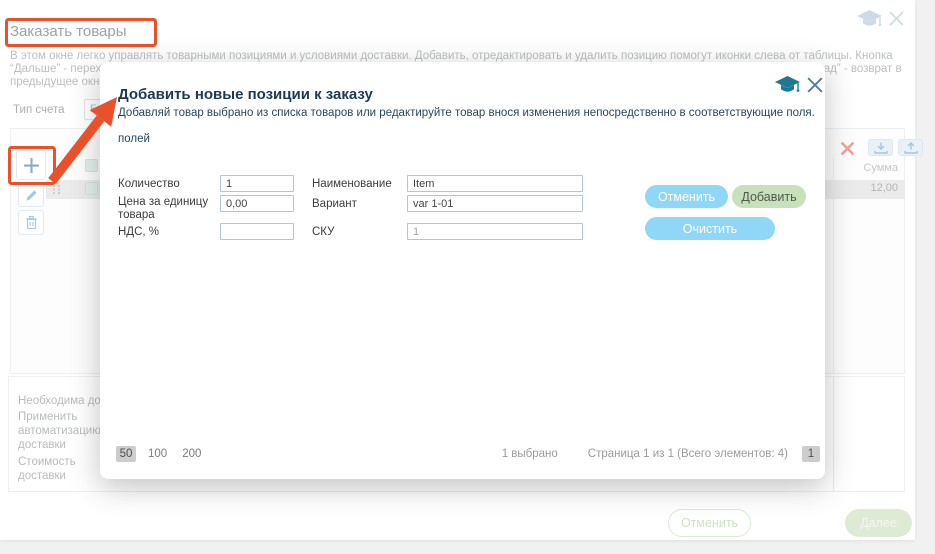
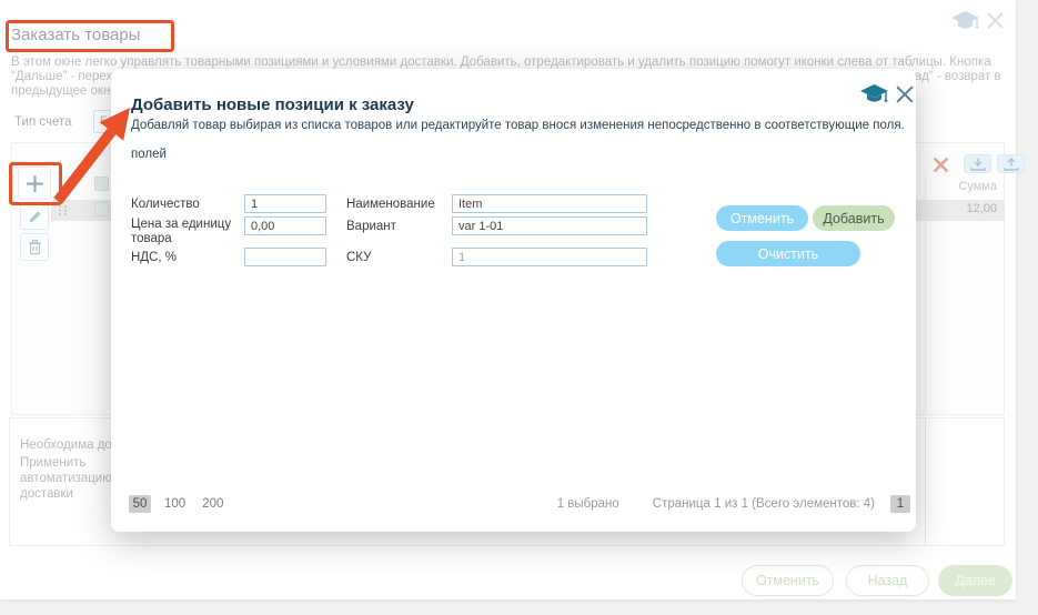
  Заказать товары
  В этом окне легко управлять товарными позициями и условиями доставки. Добавить, отредактировать и удалить позицию помогут иконки слева от таблицы. Кнопка
  предыдущее окн
  Тип счета
  Сумма
  12,00
  Применить автоматизацию доставки
- Стоимость доставки
  Отменить
+ Назад
  Далее
  Добавить новые позиции к заказу
- Добавляй товар выбрано из списка товаров или редактируйте товар внося изменения непосредственно в соответствующие поля.
+ Добавляй товар выбирая из списка товаров или редактируйте товар внося изменения непосредственно в соответствующие поля.
  полей
  Количество
  1
  Цена за единицу товара
  0,00
  НДС, %
  Наименование
  Item
  Вариант
  var 1-01
  СКУ
  1
  Отменить
  Добавить
  Очистить
  50
  100
  200
  1 выбрано
  Страница 1 из 1 (Всего элементов: 4)
  1
